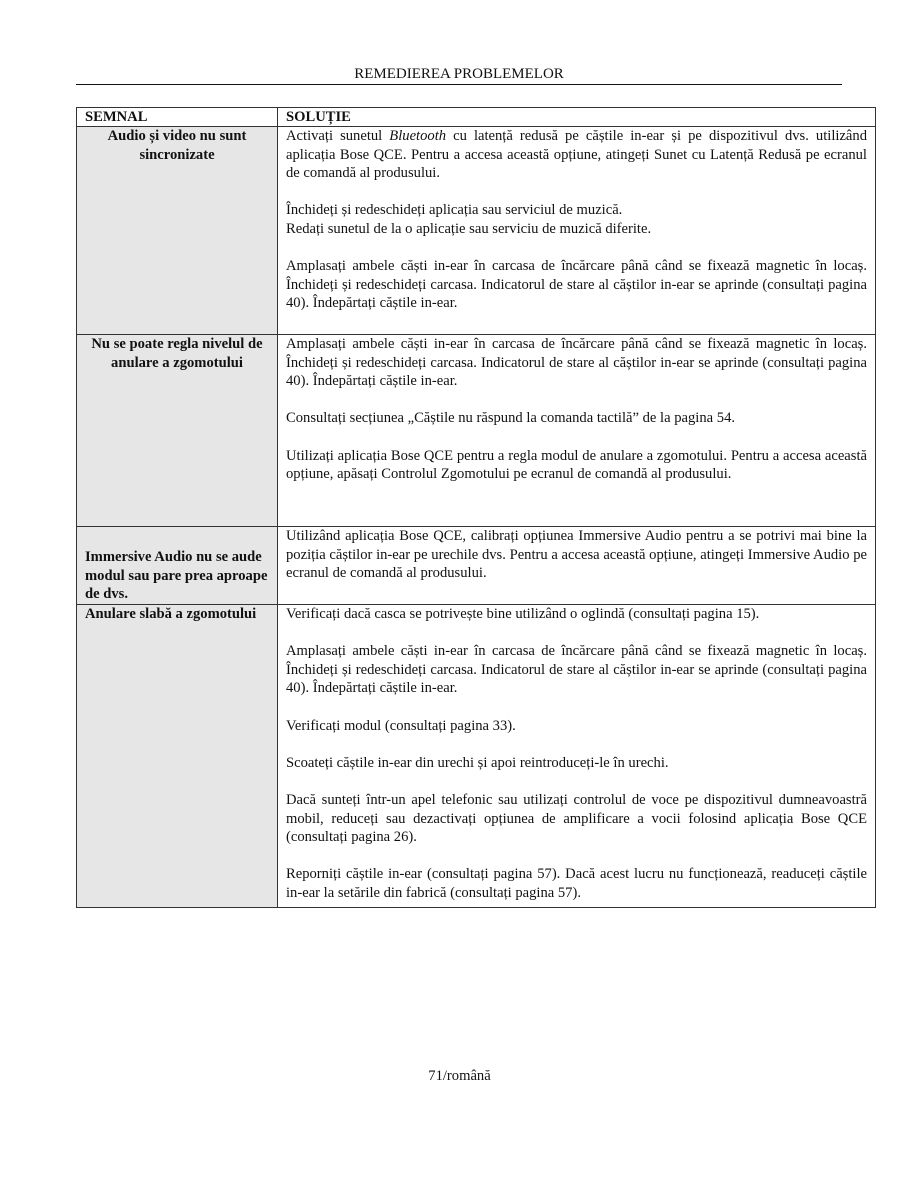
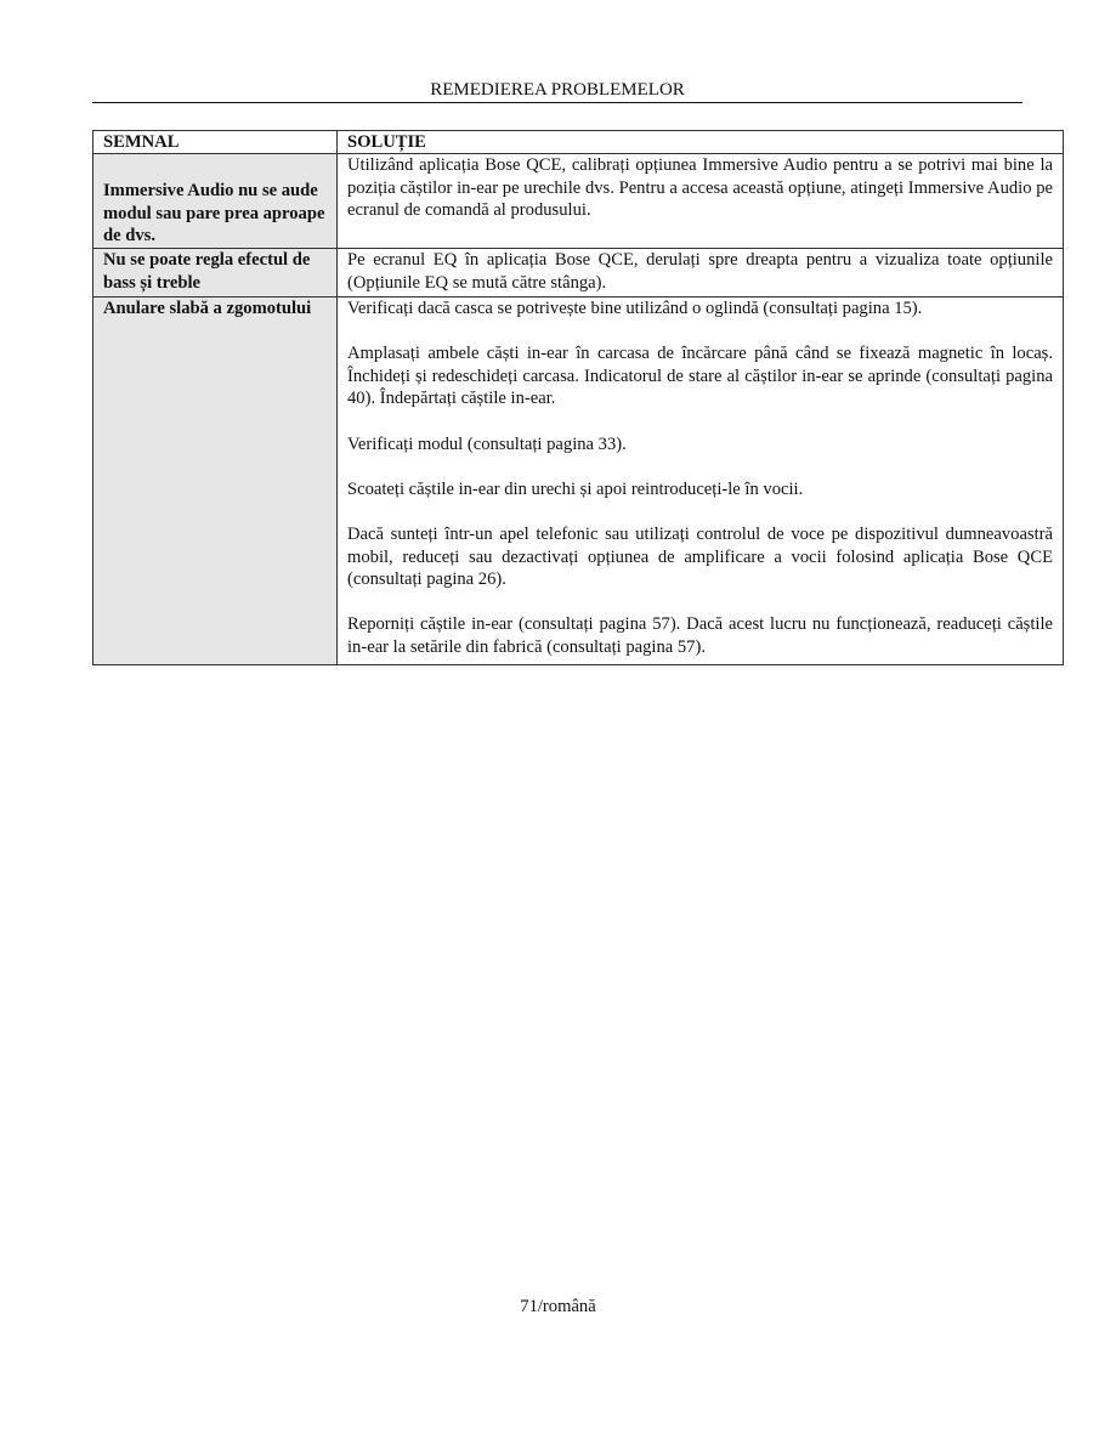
  REMEDIEREA PROBLEMELOR
  SEMNAL	SOLUȚIE
- Audio și video nu sunt sincronizate	Activați sunetul Bluetooth cu latență redusă pe căștile in-ear și pe dispozitivul dvs. utilizând aplicația Bose QCE. Pentru a accesa această opțiune, atingeți Sunet cu Latență Redusă pe ecranul de comandă al produsului. Închideți și redeschideți aplicația sau serviciul de muzică. Redați sunetul de la o aplicație sau serviciu de muzică diferite. Amplasați ambele căști in-ear în carcasa de încărcare până când se fixează magnetic în locaș. Închideți și redeschideți carcasa. Indicatorul de stare al căștilor in-ear se aprinde (consultați pagina 40). Îndepărtați căștile in-ear.
- Nu se poate regla nivelul de anulare a zgomotului	Amplasați ambele căști in-ear în carcasa de încărcare până când se fixează magnetic în locaș. Închideți și redeschideți carcasa. Indicatorul de stare al căștilor in-ear se aprinde (consultați pagina 40). Îndepărtați căștile in-ear. Consultați secțiunea „Căștile nu răspund la comanda tactilă” de la pagina 54. Utilizați aplicația Bose QCE pentru a regla modul de anulare a zgomotului. Pentru a accesa această opțiune, apăsați Controlul Zgomotului pe ecranul de comandă al produsului.
  Immersive Audio nu se aude modul sau pare prea aproape de dvs.	Utilizând aplicația Bose QCE, calibrați opțiunea Immersive Audio pentru a se potrivi mai bine la poziția căștilor in-ear pe urechile dvs. Pentru a accesa această opțiune, atingeți Immersive Audio pe ecranul de comandă al produsului.
+ Nu se poate regla efectul de bass și treble	Pe ecranul EQ în aplicația Bose QCE, derulați spre dreapta pentru a vizualiza toate opțiunile (Opțiunile EQ se mută către stânga).
- Anulare slabă a zgomotului	Verificați dacă casca se potrivește bine utilizând o oglindă (consultați pagina 15). Amplasați ambele căști in-ear în carcasa de încărcare până când se fixează magnetic în locaș. Închideți și redeschideți carcasa. Indicatorul de stare al căștilor in-ear se aprinde (consultați pagina 40). Îndepărtați căștile in-ear. Verificați modul (consultați pagina 33). Scoateți căștile in-ear din urechi și apoi reintroduceți-le în urechi. Dacă sunteți într-un apel telefonic sau utilizați controlul de voce pe dispozitivul dumneavoastră mobil, reduceți sau dezactivați opțiunea de amplificare a vocii folosind aplicația Bose QCE (consultați pagina 26). Reporniți căștile in-ear (consultați pagina 57). Dacă acest lucru nu funcționează, readuceți căștile in-ear la setările din fabrică (consultați pagina 57).
+ Anulare slabă a zgomotului	Verificați dacă casca se potrivește bine utilizând o oglindă (consultați pagina 15). Amplasați ambele căști in-ear în carcasa de încărcare până când se fixează magnetic în locaș. Închideți și redeschideți carcasa. Indicatorul de stare al căștilor in-ear se aprinde (consultați pagina 40). Îndepărtați căștile in-ear. Verificați modul (consultați pagina 33). Scoateți căștile in-ear din urechi și apoi reintroduceți-le în vocii. Dacă sunteți într-un apel telefonic sau utilizați controlul de voce pe dispozitivul dumneavoastră mobil, reduceți sau dezactivați opțiunea de amplificare a vocii folosind aplicația Bose QCE (consultați pagina 26). Reporniți căștile in-ear (consultați pagina 57). Dacă acest lucru nu funcționează, readuceți căștile in-ear la setările din fabrică (consultați pagina 57).
  71/română
